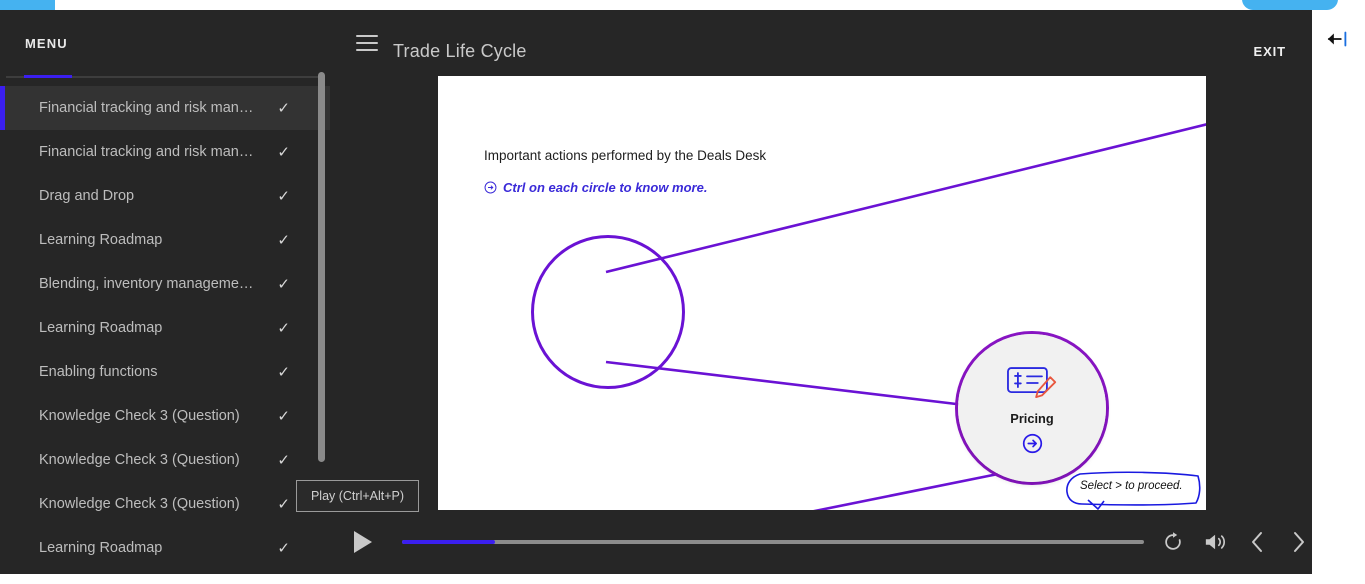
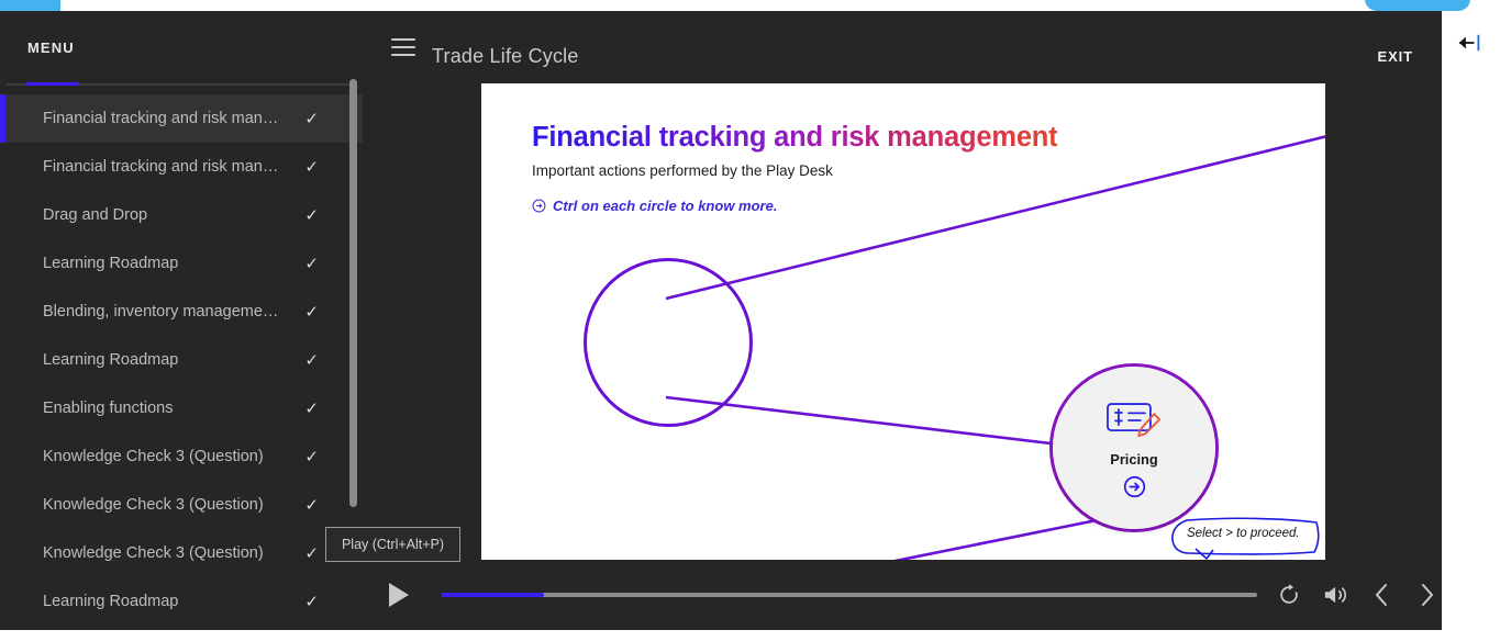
  MENU
  Financial tracking and risk man…
  ✓
  Financial tracking and risk man…
  ✓
  Drag and Drop
  ✓
  Learning Roadmap
  ✓
  Blending, inventory manageme…
  ✓
  Learning Roadmap
  ✓
  Enabling functions
  ✓
  Knowledge Check 3 (Question)
  ✓
  Knowledge Check 3 (Question)
  ✓
  Knowledge Check 3 (Question)
  ✓
  Learning Roadmap
  ✓
  Trade Life Cycle
  EXIT
+ Financial tracking and risk management
- Important actions performed by the Deals Desk
+ Important actions performed by the Play Desk
  Ctrl on each circle to know more.
  Pricing
  Select > to proceed.
  Play (Ctrl+Alt+P)
